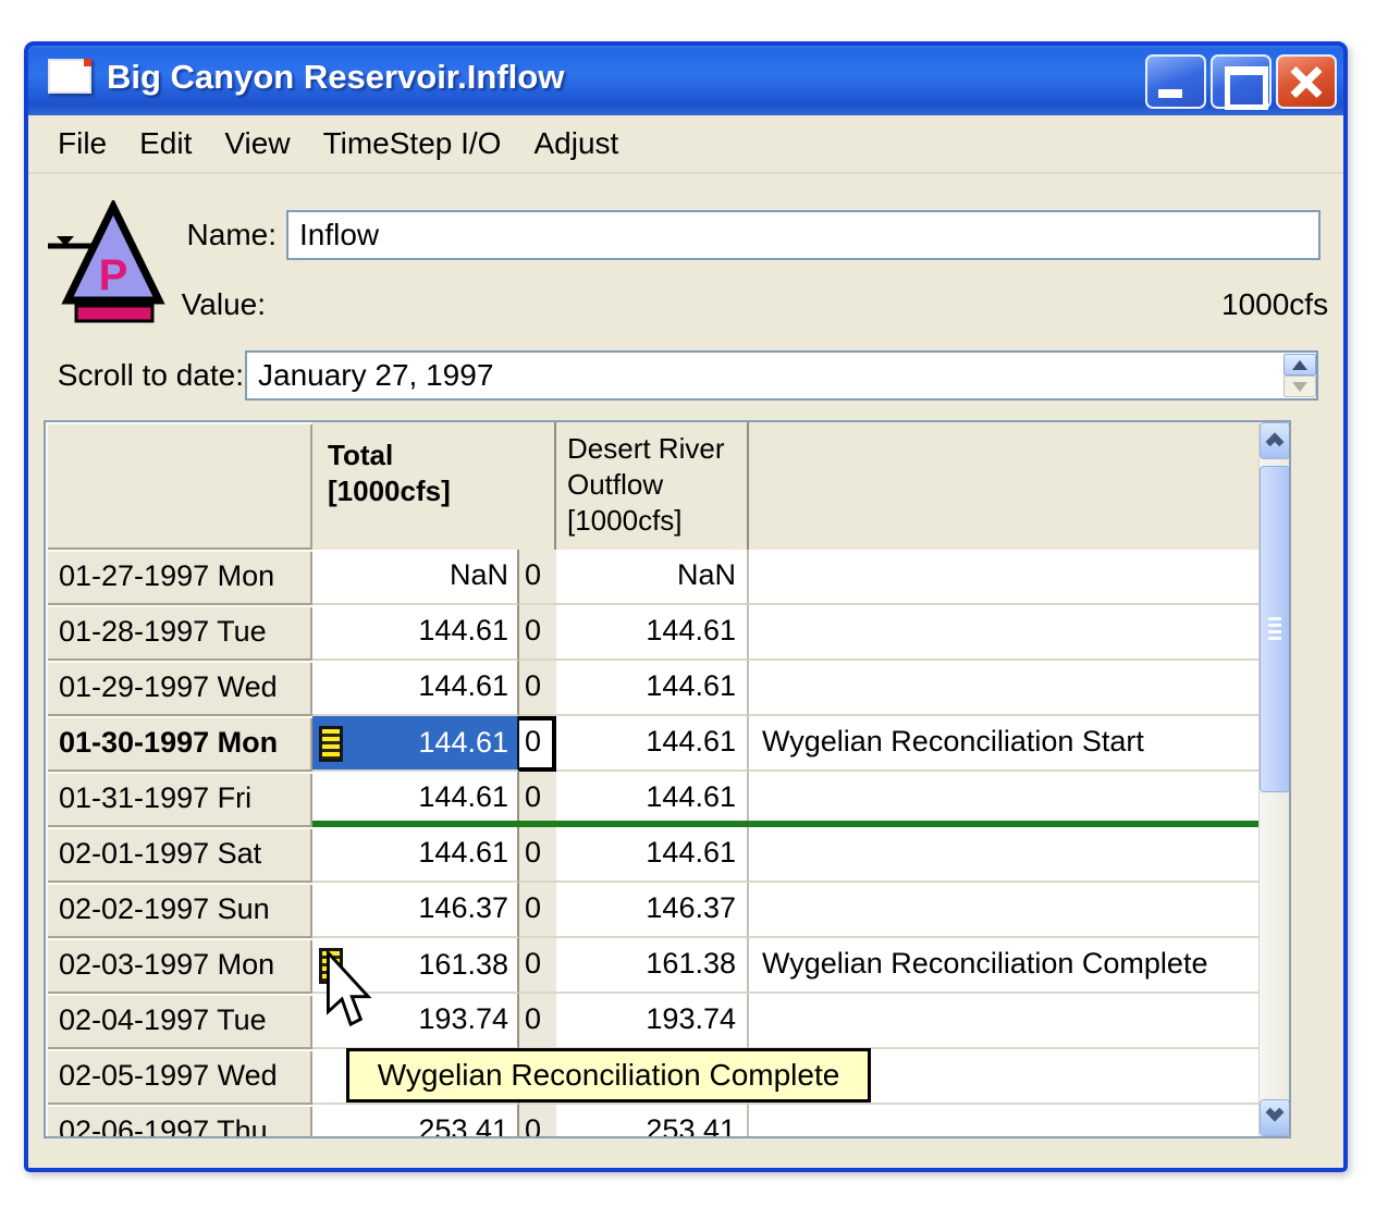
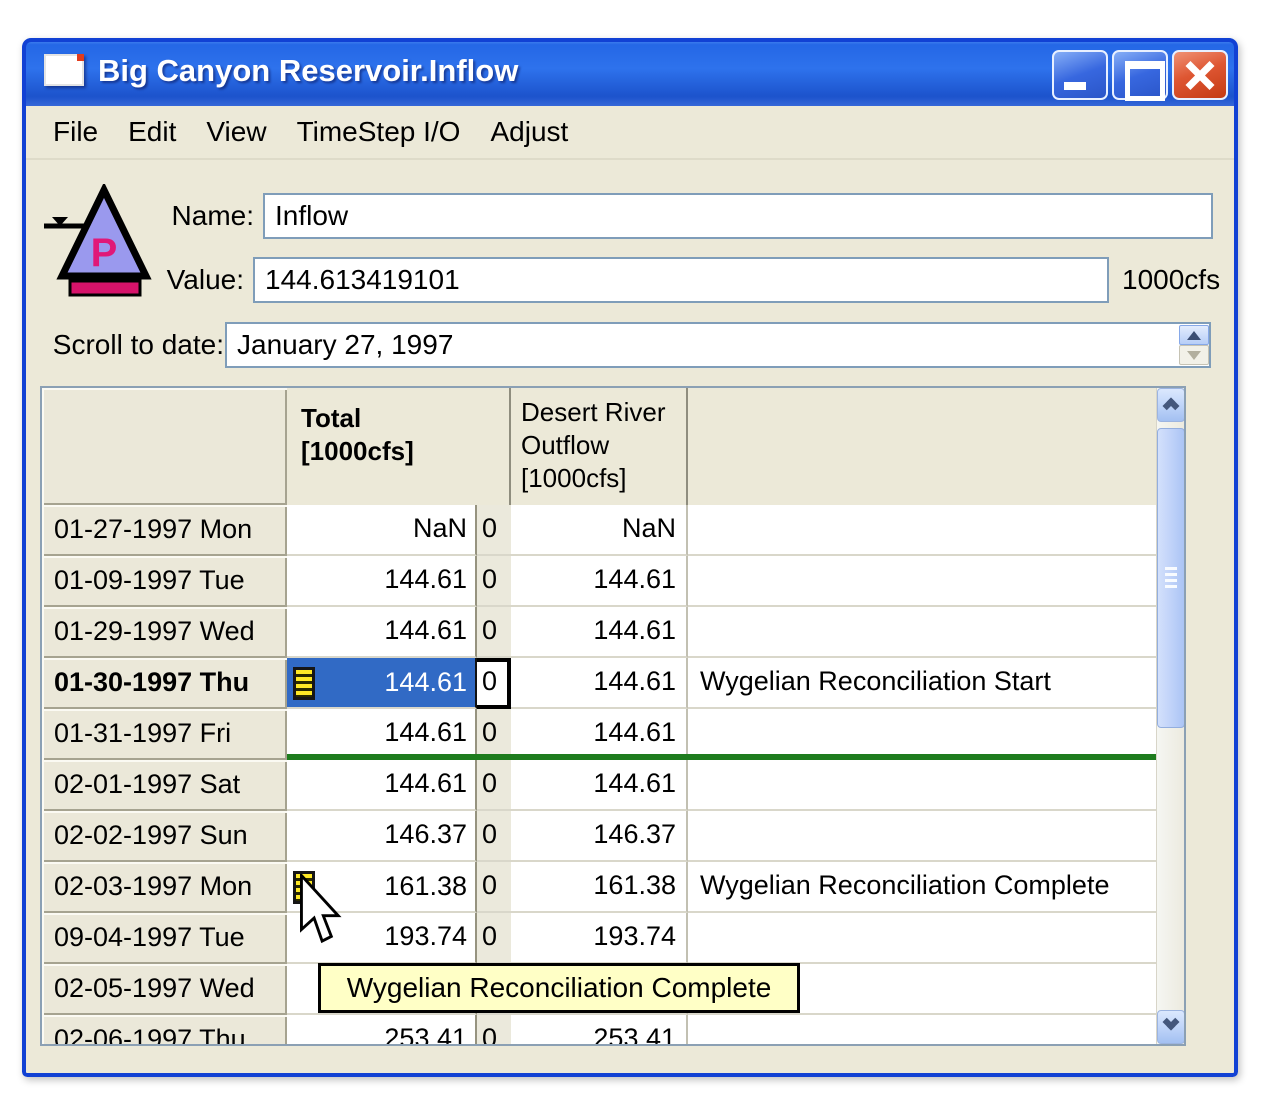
  Big Canyon Reservoir.Inflow
  File
  Edit
  View
  TimeStep I/O
  Adjust
  P
  Name:
  Inflow
  Value:
+ 144.613419101
  1000cfs
  Scroll to date:
  January 27, 1997
  Total
  [1000cfs]
  Desert River
  Outflow
  [1000cfs]
  01-27-1997 Mon
  NaN
  0
  NaN
- 01-28-1997 Tue
+ 01-09-1997 Tue
  144.61
  0
  144.61
  01-29-1997 Wed
  144.61
  0
  144.61
- 01-30-1997 Mon
+ 01-30-1997 Thu
  144.61
  0
  144.61
  Wygelian Reconciliation Start
  01-31-1997 Fri
  144.61
  0
  144.61
  02-01-1997 Sat
  144.61
  0
  144.61
  02-02-1997 Sun
  146.37
  0
  146.37
  02-03-1997 Mon
  161.38
  0
  161.38
  Wygelian Reconciliation Complete
- 02-04-1997 Tue
+ 09-04-1997 Tue
  193.74
  0
  193.74
  02-05-1997 Wed
  02-06-1997 Thu
  253.41
  0
  253.41
  Wygelian Reconciliation Complete
